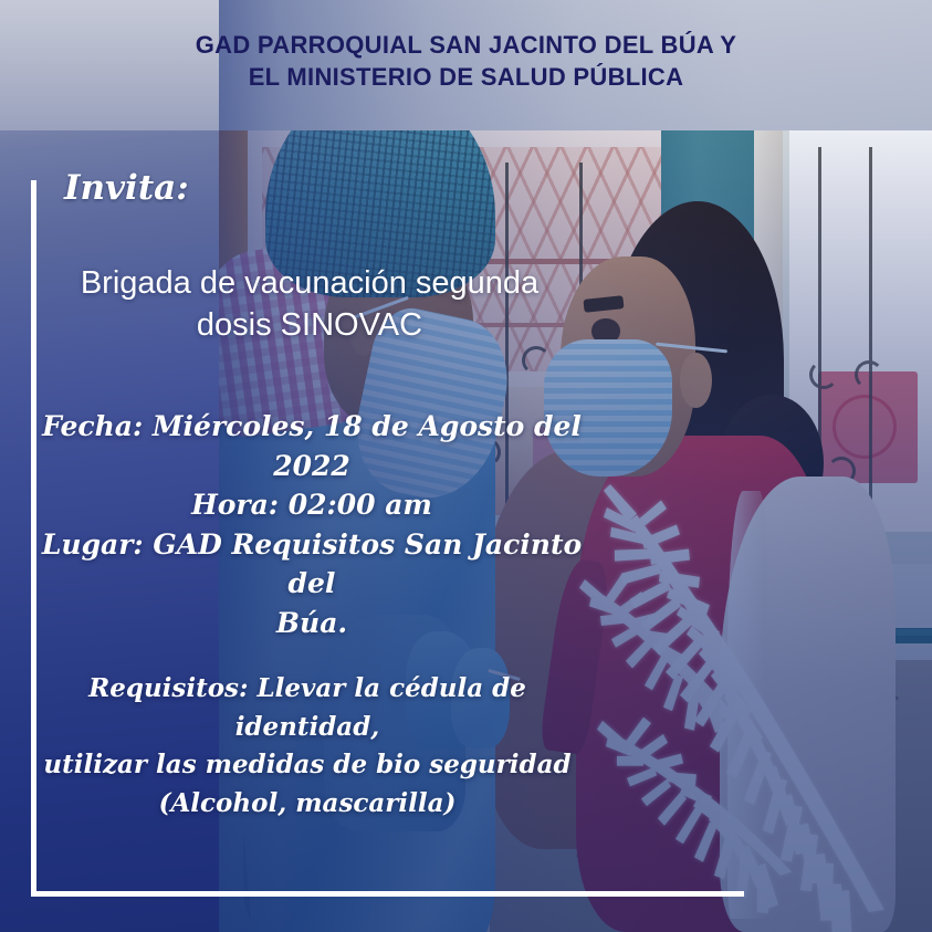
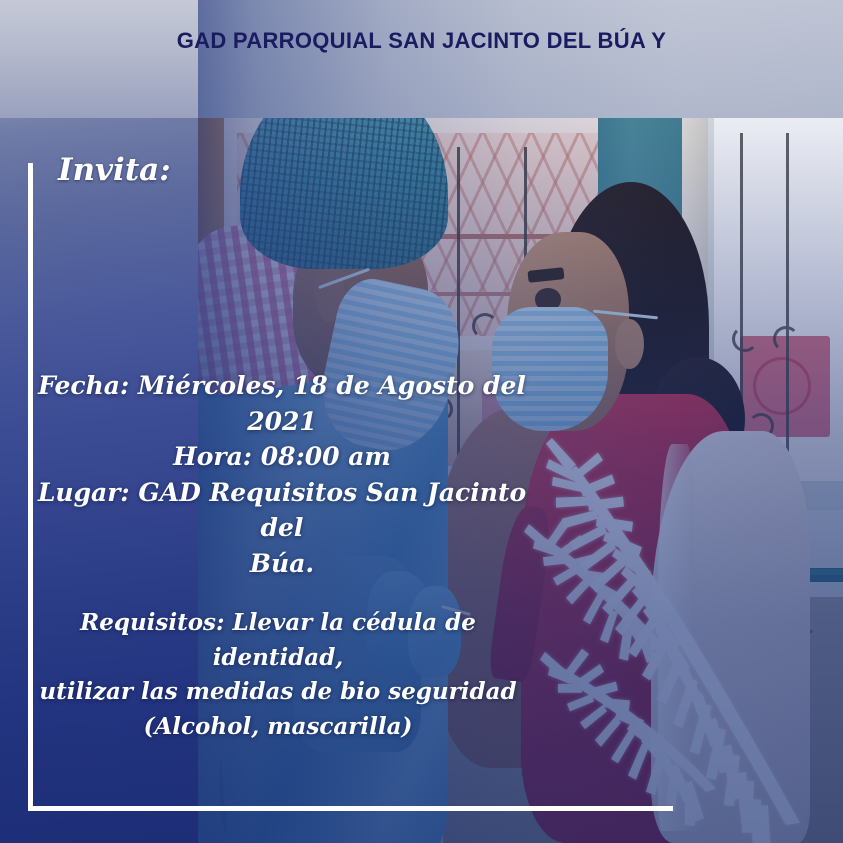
  GAD PARROQUIAL SAN JACINTO DEL BÚA Y
- EL MINISTERIO DE SALUD PÚBLICA
  Invita:
- Brigada de vacunación segunda
- dosis SINOVAC
- Fecha: Miércoles, 18 de Agosto del 2022
+ Fecha: Miércoles, 18 de Agosto del 2021
- Hora: 02:00 am
+ Hora: 08:00 am
  Lugar: GAD Requisitos San Jacinto del
  Búa.
  Requisitos: Llevar la cédula de identidad,
  utilizar las medidas de bio seguridad
  (Alcohol, mascarilla)
